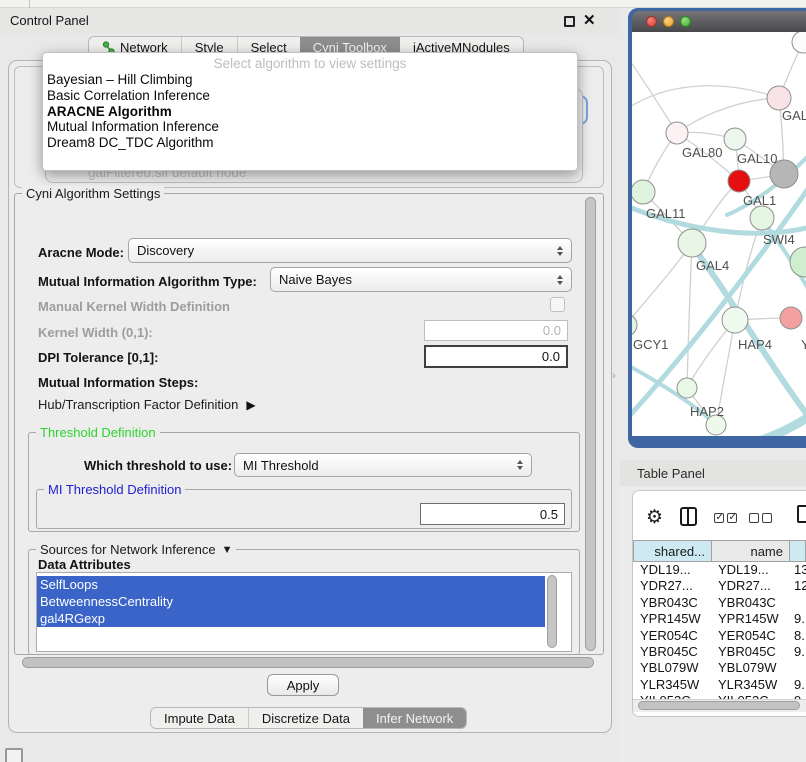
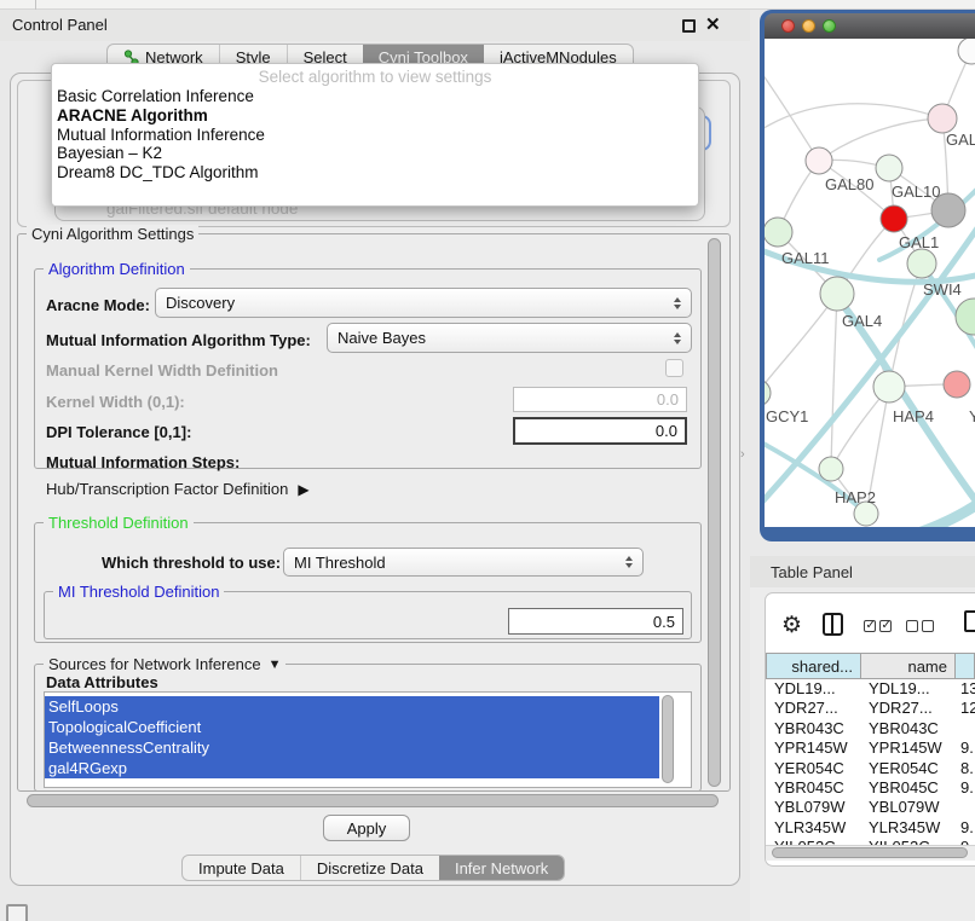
  Control Panel
  ✕
  Network
  Style
  Select
  Cyni Toolbox
  jActiveMNodules
  galFiltered.sif default node
  Select algorithm to view settings
- Bayesian – Hill Climbing
  Basic Correlation Inference
  ARACNE Algorithm
  Mutual Information Inference
+ Bayesian – K2
  Dream8 DC_TDC Algorithm
  Cyni Algorithm Settings
+ Algorithm Definition
  Aracne Mode:
  Discovery
  Mutual Information Algorithm Type:
  Naive Bayes
  Manual Kernel Width Definition
  Kernel Width (0,1):
  0.0
  DPI Tolerance [0,1]:
  0.0
  Mutual Information Steps:
  Hub/Transcription Factor Definition
  ▶
  Threshold Definition
  Which threshold to use:
  MI Threshold
  MI Threshold Definition
  0.5
  Sources for Network Inference
  ▼
  Data Attributes
  SelfLoops
+ TopologicalCoefficient
  BetweennessCentrality
  gal4RGexp
  Apply
  Impute Data
  Discretize Data
  Infer Network
  ›
  GAL
  GAL80
  GAL10
  GAL1
  GAL11
  SWI4
  GAL4
  GCY1
  HAP4
  Y
  HAP2
  Table Panel
  ⚙
  shared...
  name
  YDL19...
  YDL19...
  13
  YDR27...
  YDR27...
  12
  YBR043C
  YBR043C
  YPR145W
  YPR145W
  9.
  YER054C
  YER054C
  8.
  YBR045C
  YBR045C
  9.
  YBL079W
  YBL079W
  YLR345W
  YLR345W
  9.
